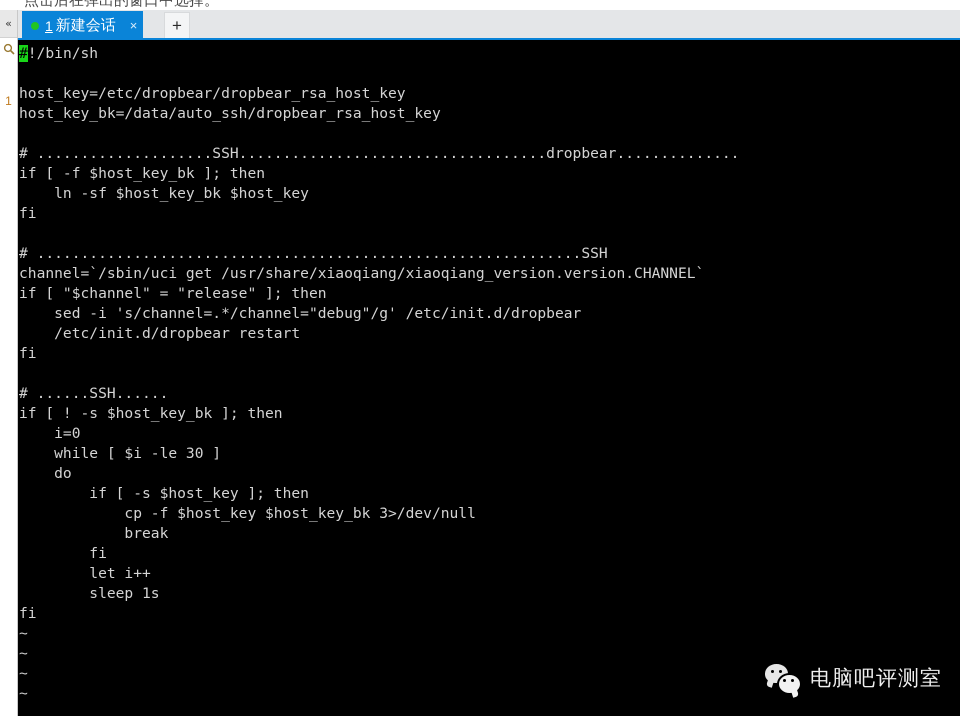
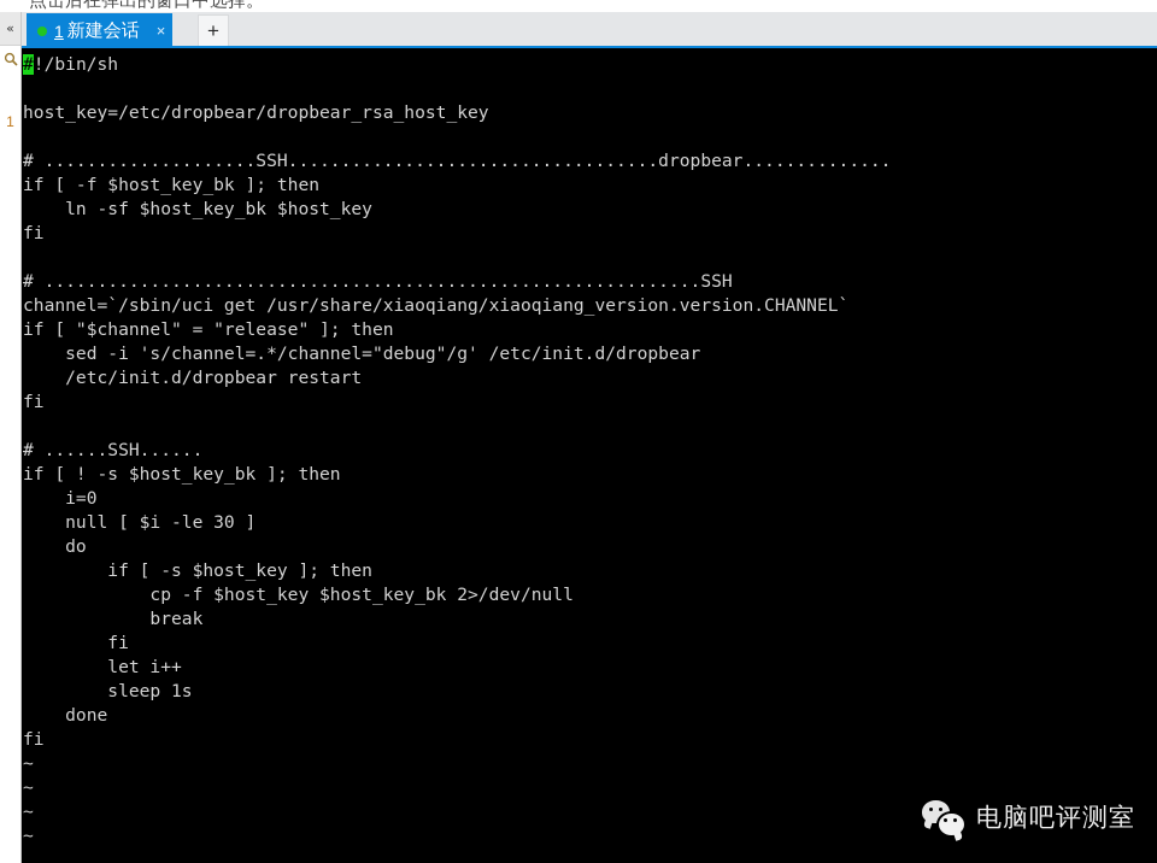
  点击后在弹出的窗口中选择。
  «
  1
  1
  新建会话
  ×
  +
  #!/bin/sh
  host_key=/etc/dropbear/dropbear_rsa_host_key
- host_key_bk=/data/auto_ssh/dropbear_rsa_host_key
  # ....................SSH...................................dropbear..............
  if [ -f $host_key_bk ]; then
  ln -sf $host_key_bk $host_key
  fi
  # ..............................................................SSH
  channel=`/sbin/uci get /usr/share/xiaoqiang/xiaoqiang_version.version.CHANNEL`
  if [ "$channel" = "release" ]; then
  sed -i 's/channel=.*/channel="debug"/g' /etc/init.d/dropbear
  /etc/init.d/dropbear restart
  fi
  # ......SSH......
  if [ ! -s $host_key_bk ]; then
  i=0
- while [ $i -le 30 ]
+ null [ $i -le 30 ]
  do
  if [ -s $host_key ]; then
- cp -f $host_key $host_key_bk 3>/dev/null
+ cp -f $host_key $host_key_bk 2>/dev/null
  break
  fi
  let i++
  sleep 1s
+ done
  fi
  ~
  ~
  ~
  ~
  电脑吧评测室
